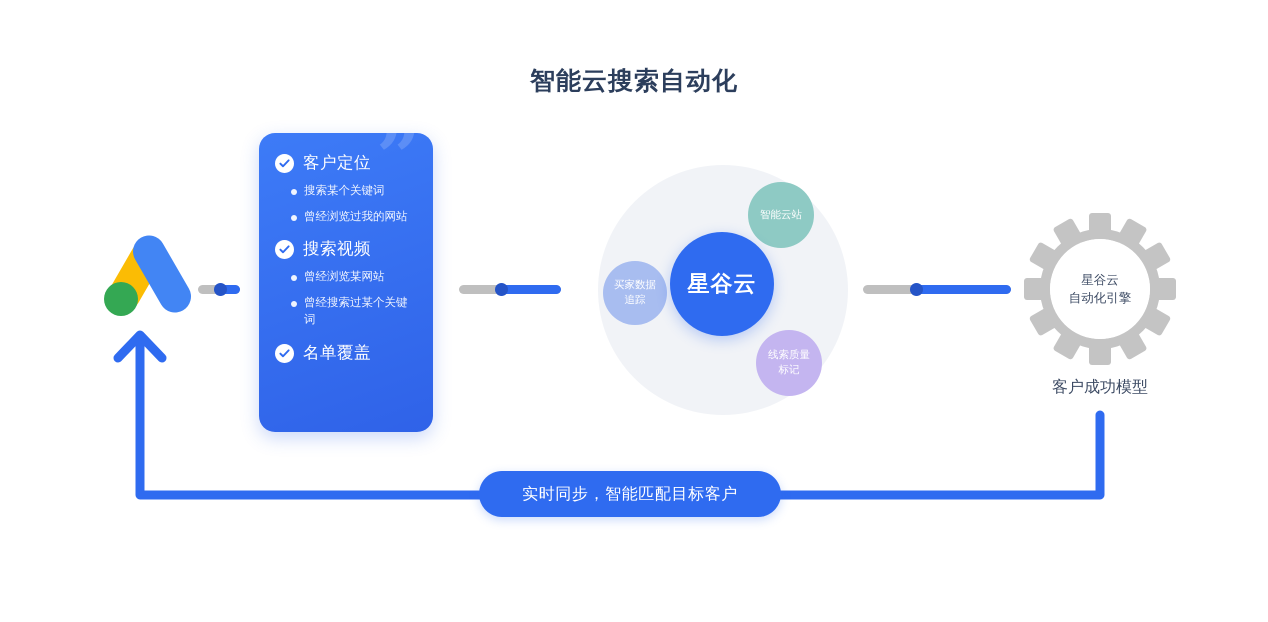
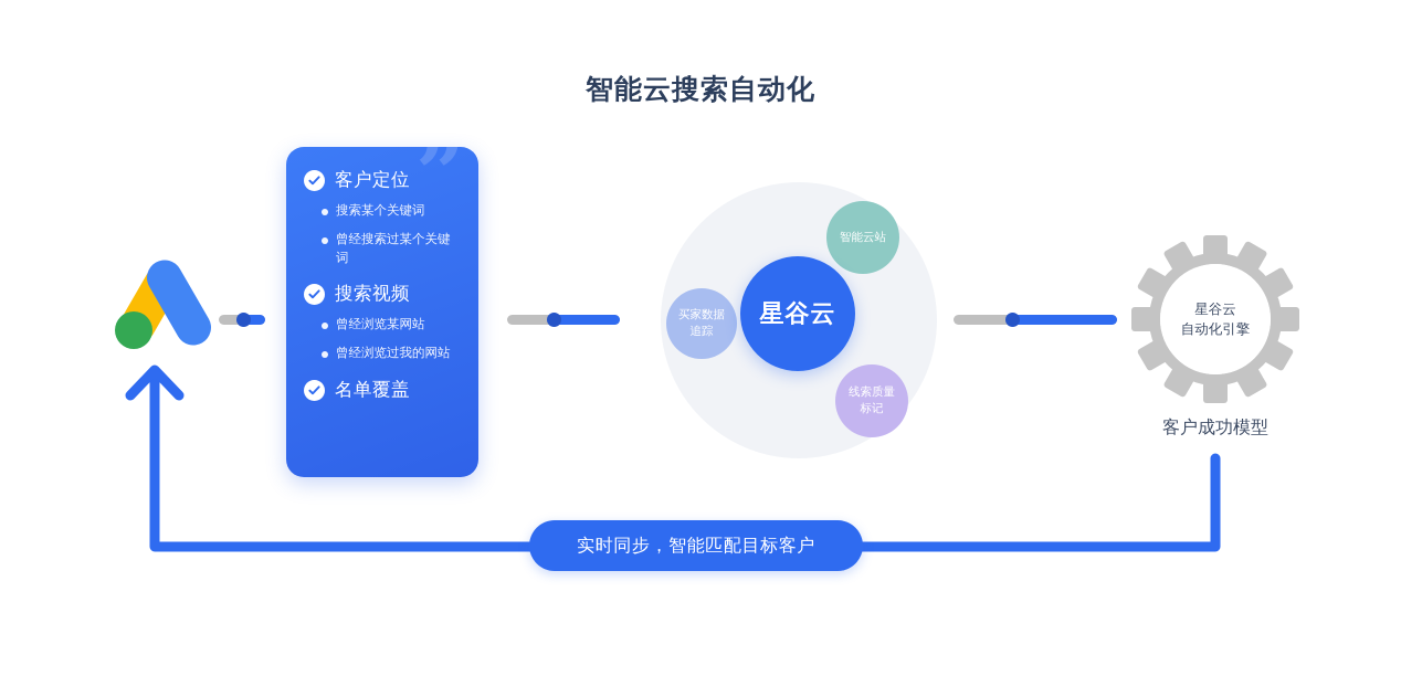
  智能云搜索自动化
  ”
  客户定位
  搜索某个关键词
- 曾经浏览过我的网站
+ 曾经搜索过某个关键词
  搜索视频
  曾经浏览某网站
- 曾经搜索过某个关键词
+ 曾经浏览过我的网站
  名单覆盖
  智能云站
  买家数据
  追踪
  线索质量
  标记
  星谷云
  星谷云
  自动化引擎
  客户成功模型
  实时同步，智能匹配目标客户
